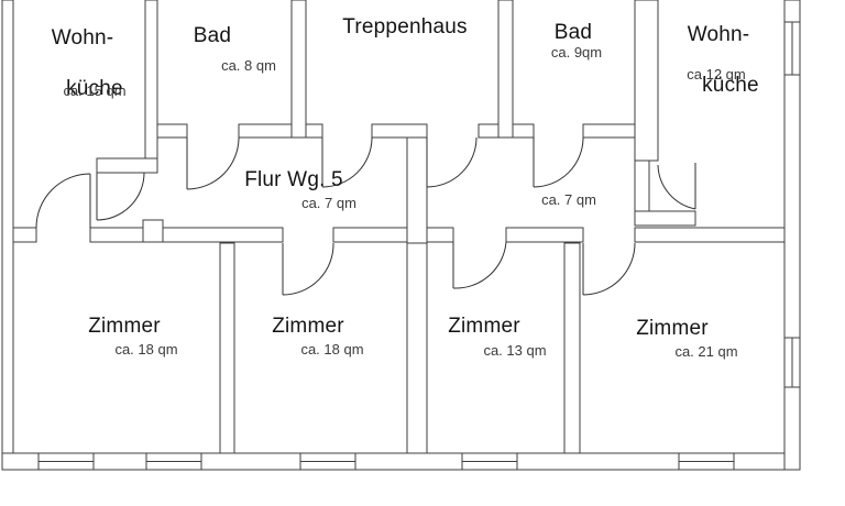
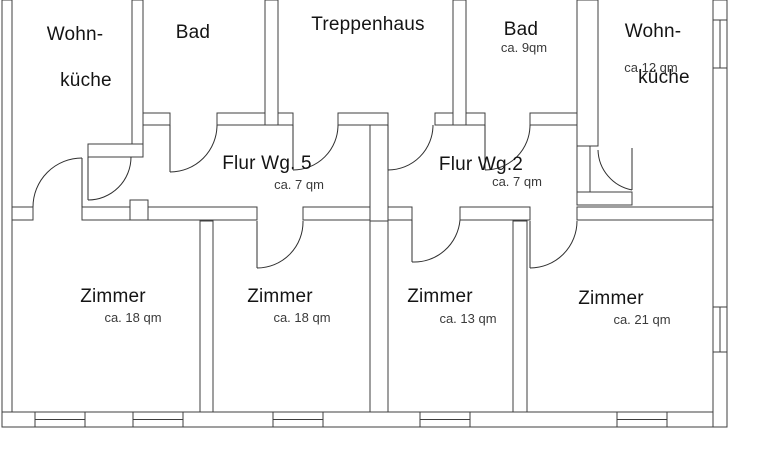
  Wohn-
  küche
- ca. 15 qm
  Bad
- ca. 8 qm
  Treppenhaus
  Bad
  ca. 9qm
  Wohn-
  küche
  ca.12 qm
  Flur Wg. 5
  ca. 7 qm
+ Flur Wg.2
  ca. 7 qm
  Zimmer
  ca. 18 qm
  Zimmer
  ca. 18 qm
  Zimmer
  ca. 13 qm
  Zimmer
  ca. 21 qm
